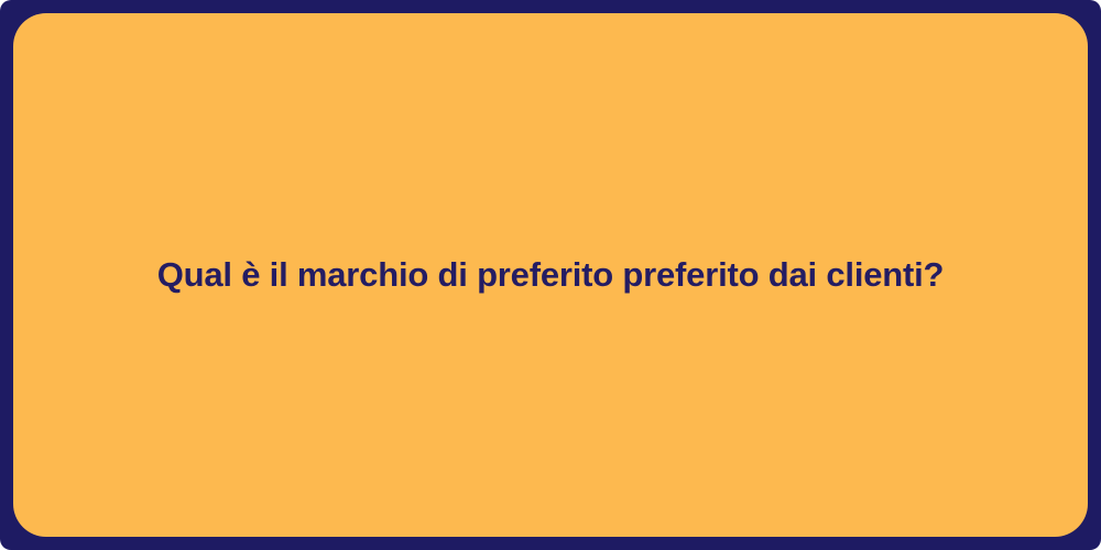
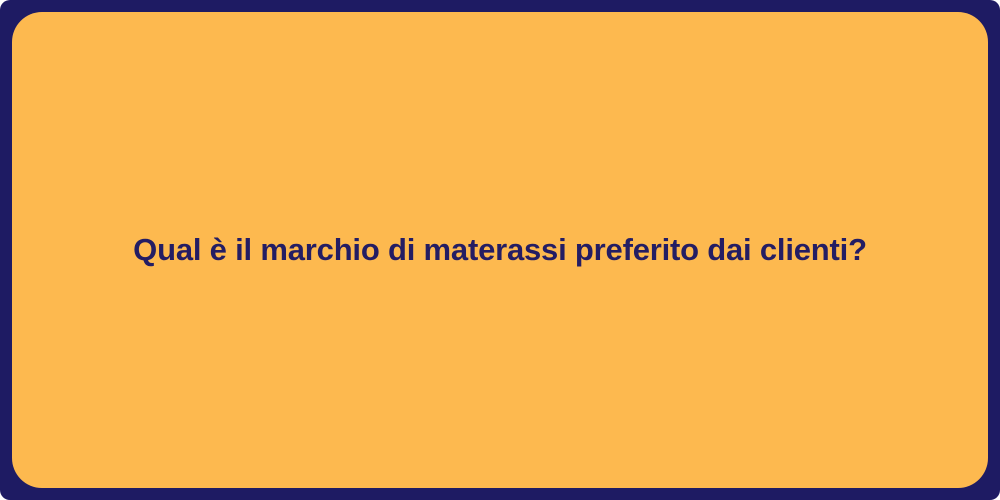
- Qual è il marchio di preferito preferito dai clienti?
+ Qual è il marchio di materassi preferito dai clienti?
